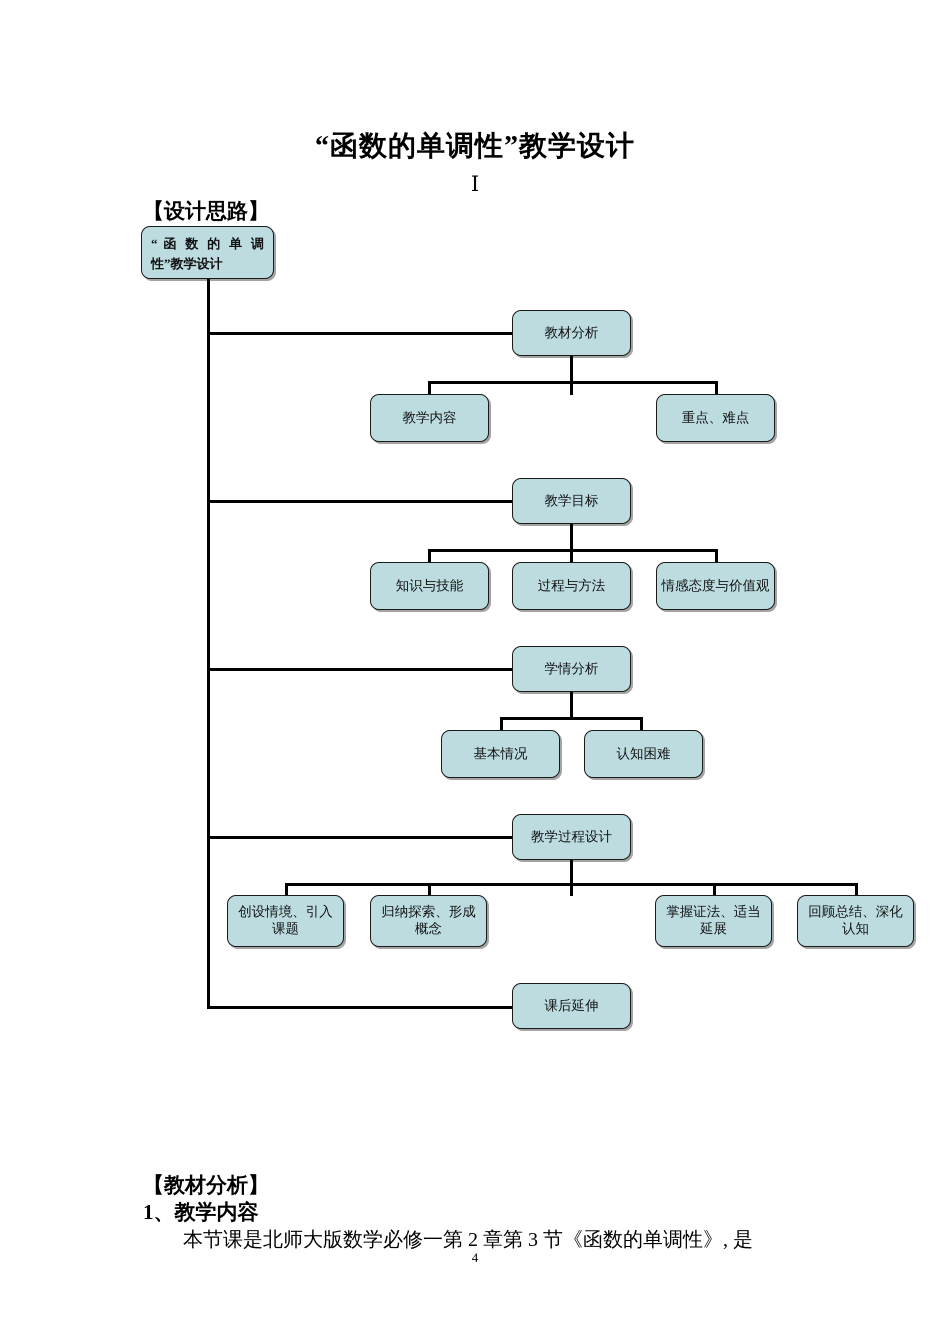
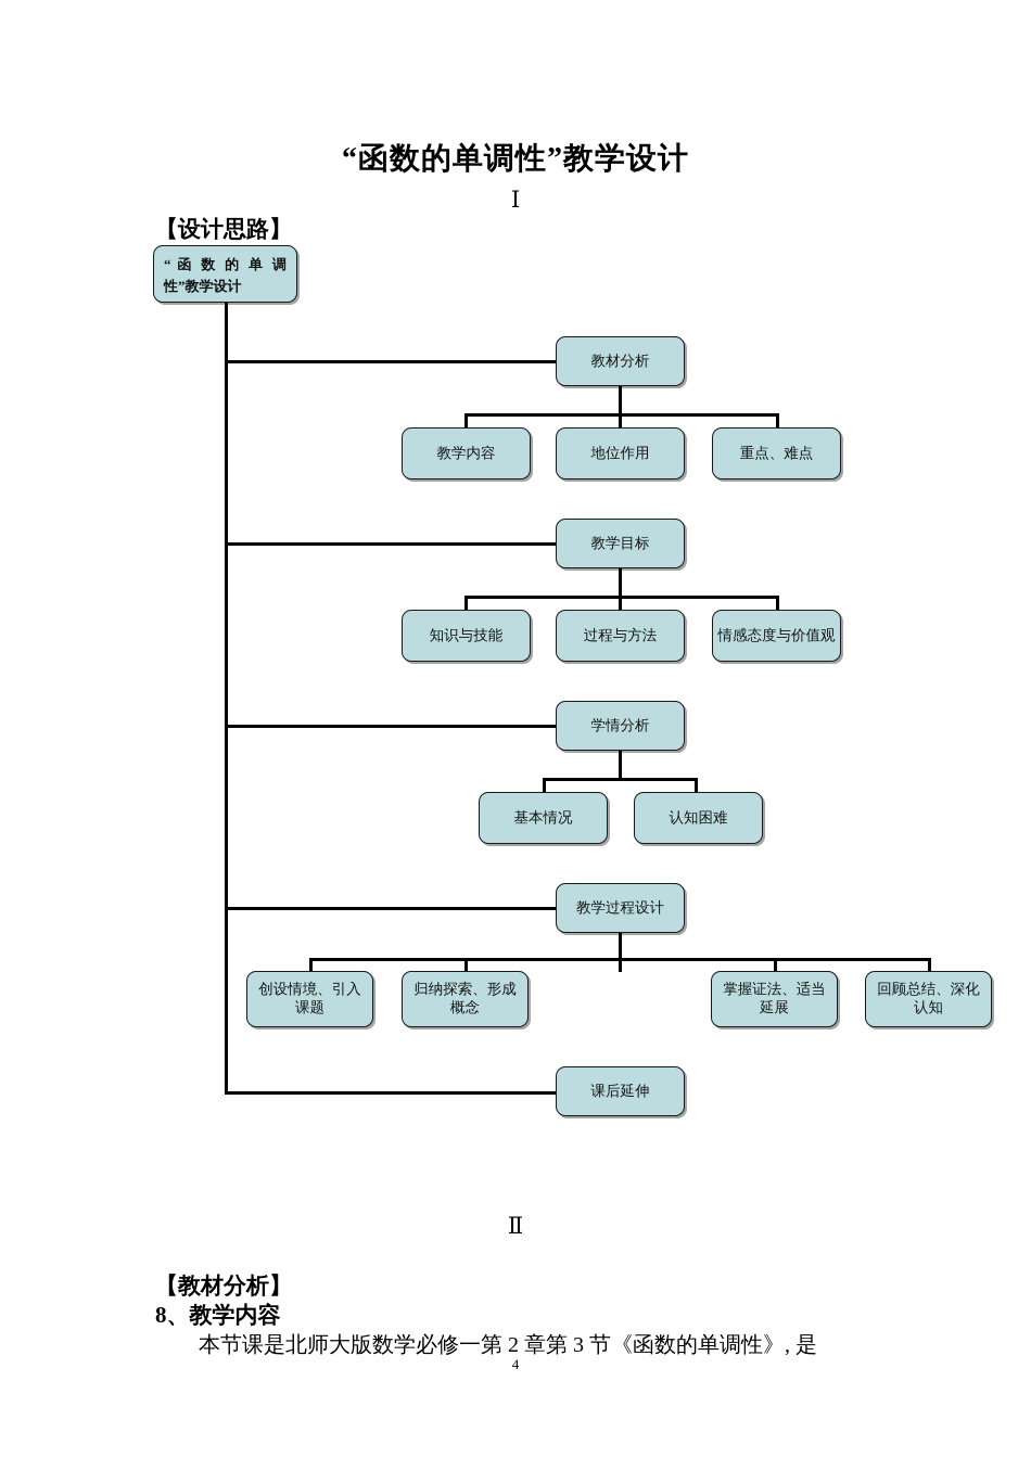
  “函数的单调性”教学设计
  Ⅰ
  【设计思路】
  “ 函 数 的 单 调
  性”教学设计
  教材分析
  教学内容
+ 地位作用
  重点、难点
  教学目标
  知识与技能
  过程与方法
  情感态度与价值观
  学情分析
  基本情况
  认知困难
  教学过程设计
  创设情境、引入课题
  归纳探索、形成概念
  掌握证法、适当延展
  回顾总结、深化认知
  课后延伸
+ Ⅱ
  【教材分析】
- 1、教学内容
+ 8、教学内容
  本节课是北师大版数学必修一第 2 章第 3 节《函数的单调性》, 是
  4
